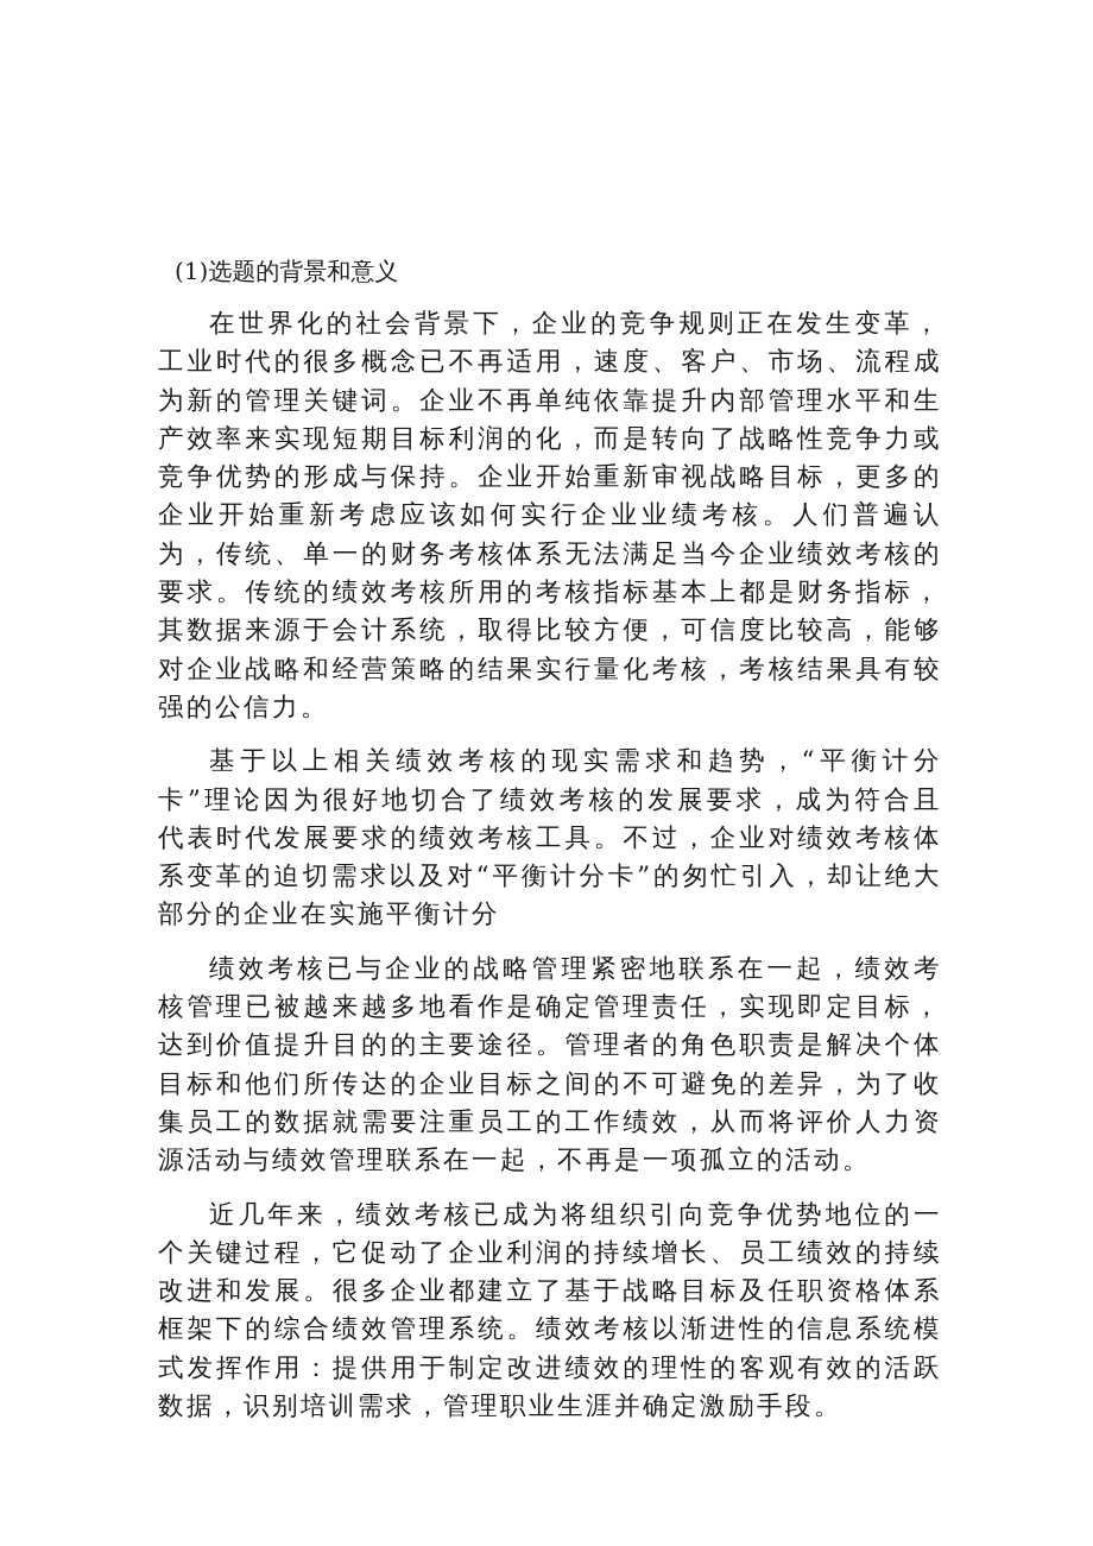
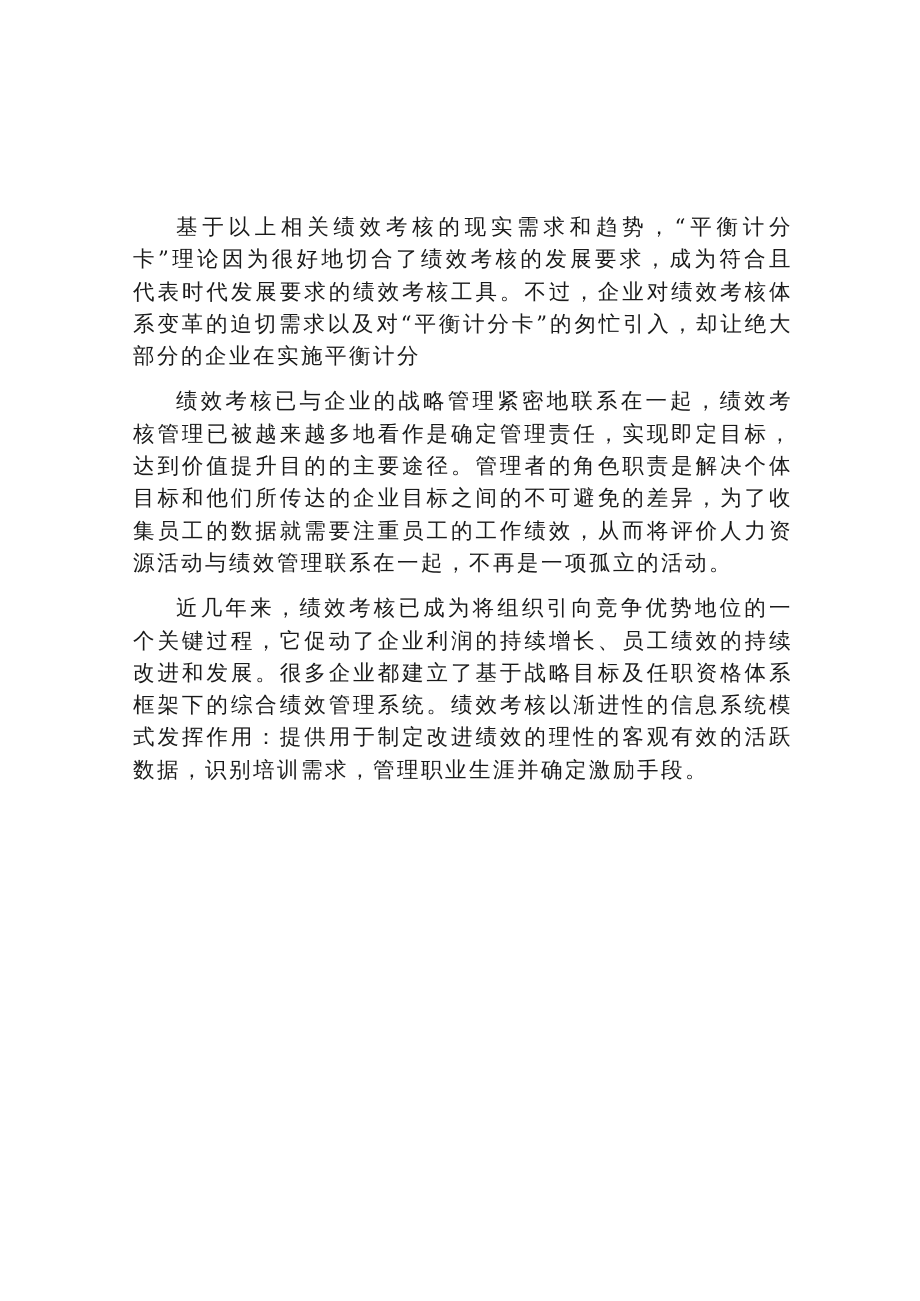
- (1)选题的背景和意义
- 在世界化的社会背景下，企业的竞争规则正在发生变革，工业时代的很多概念已不再适用，速度、客户、市场、流程成为新的管理关键词。企业不再单纯依靠提升内部管理水平和生产效率来实现短期目标利润的化，而是转向了战略性竞争力或竞争优势的形成与保持。企业开始重新审视战略目标，更多的企业开始重新考虑应该如何实行企业业绩考核。人们普遍认为，传统、单一的财务考核体系无法满足当今企业绩效考核的要求。传统的绩效考核所用的考核指标基本上都是财务指标，其数据来源于会计系统，取得比较方便，可信度比较高，能够对企业战略和经营策略的结果实行量化考核，考核结果具有较强的公信力。
  基于以上相关绩效考核的现实需求和趋势，“平衡计分卡”理论因为很好地切合了绩效考核的发展要求，成为符合且代表时代发展要求的绩效考核工具。不过，企业对绩效考核体系变革的迫切需求以及对“平衡计分卡”的匆忙引入，却让绝大部分的企业在实施平衡计分
  绩效考核已与企业的战略管理紧密地联系在一起，绩效考核管理已被越来越多地看作是确定管理责任，实现即定目标，达到价值提升目的的主要途径。管理者的角色职责是解决个体目标和他们所传达的企业目标之间的不可避免的差异，为了收集员工的数据就需要注重员工的工作绩效，从而将评价人力资源活动与绩效管理联系在一起，不再是一项孤立的活动。
  近几年来，绩效考核已成为将组织引向竞争优势地位的一个关键过程，它促动了企业利润的持续增长、员工绩效的持续改进和发展。很多企业都建立了基于战略目标及任职资格体系框架下的综合绩效管理系统。绩效考核以渐进性的信息系统模式发挥作用：提供用于制定改进绩效的理性的客观有效的活跃数据，识别培训需求，管理职业生涯并确定激励手段。
